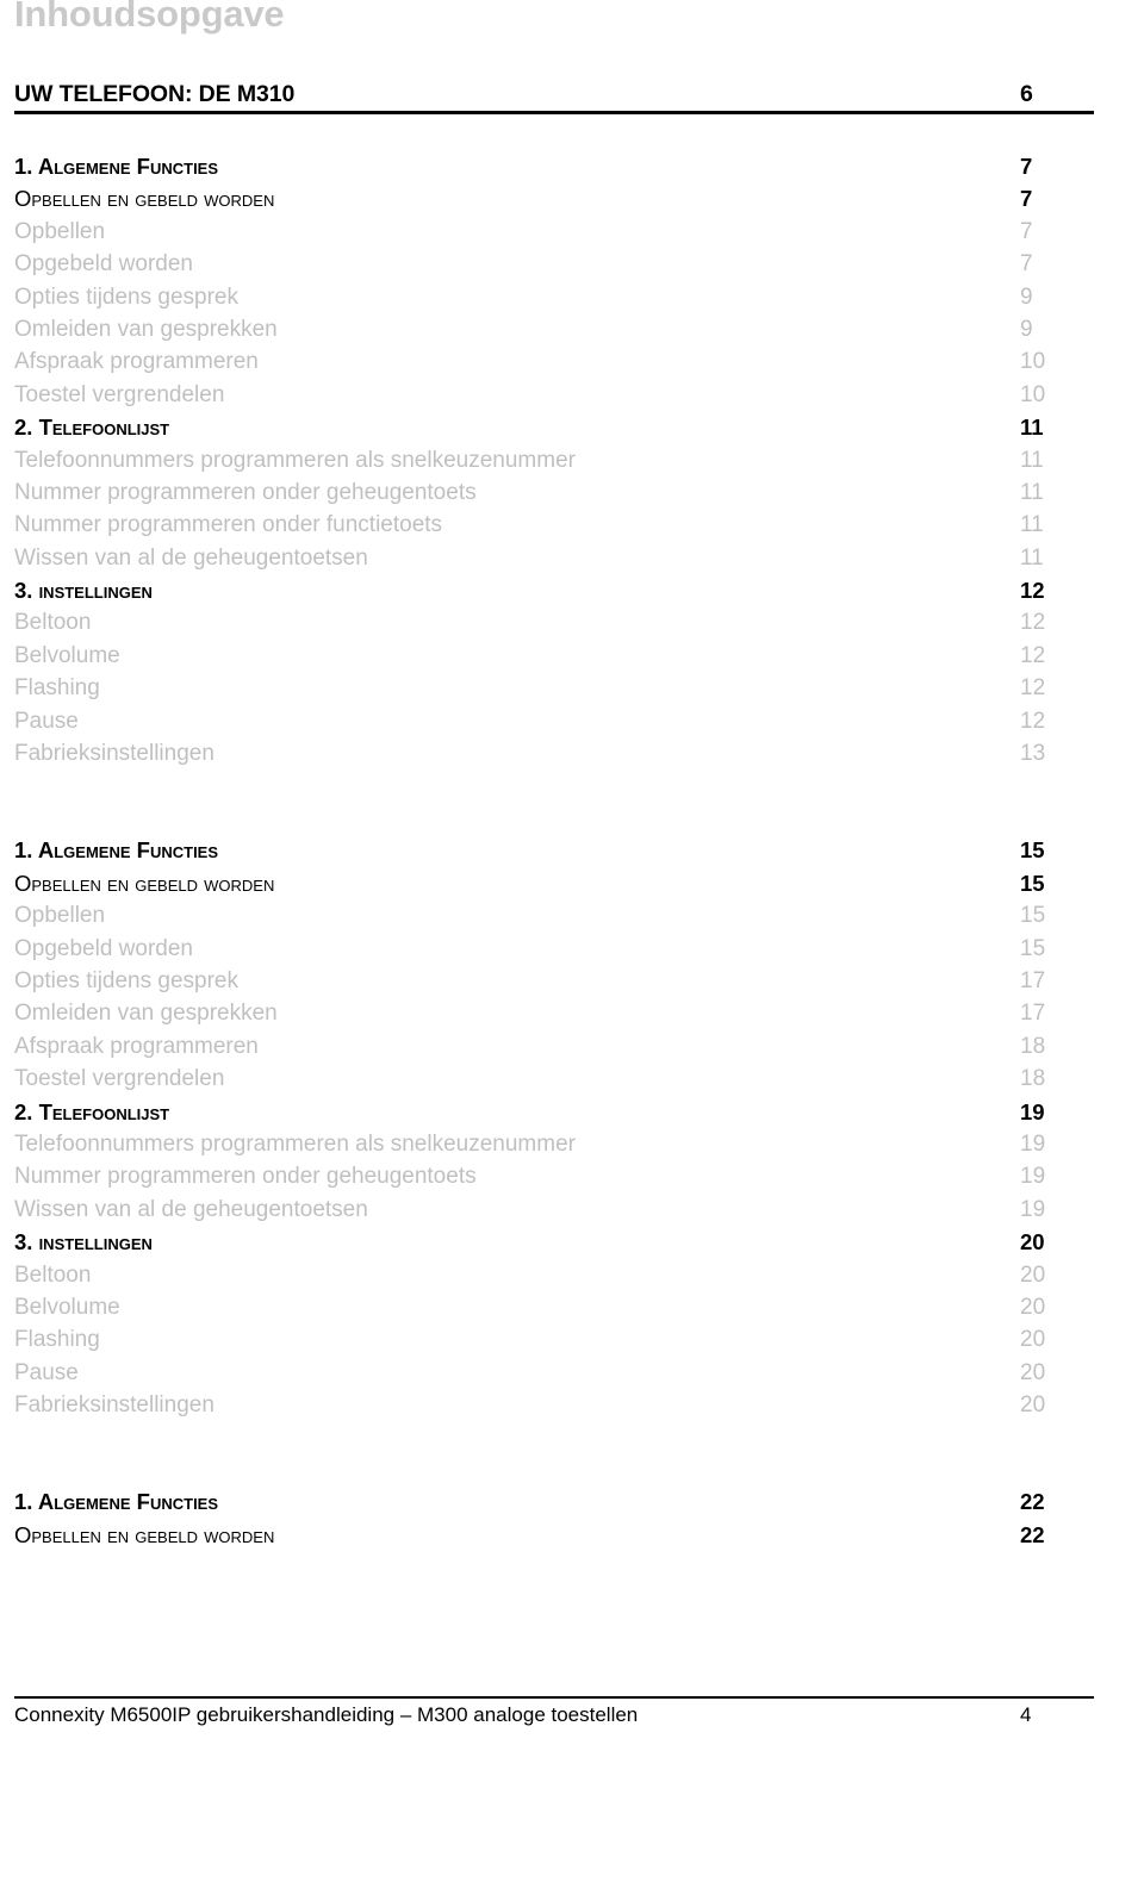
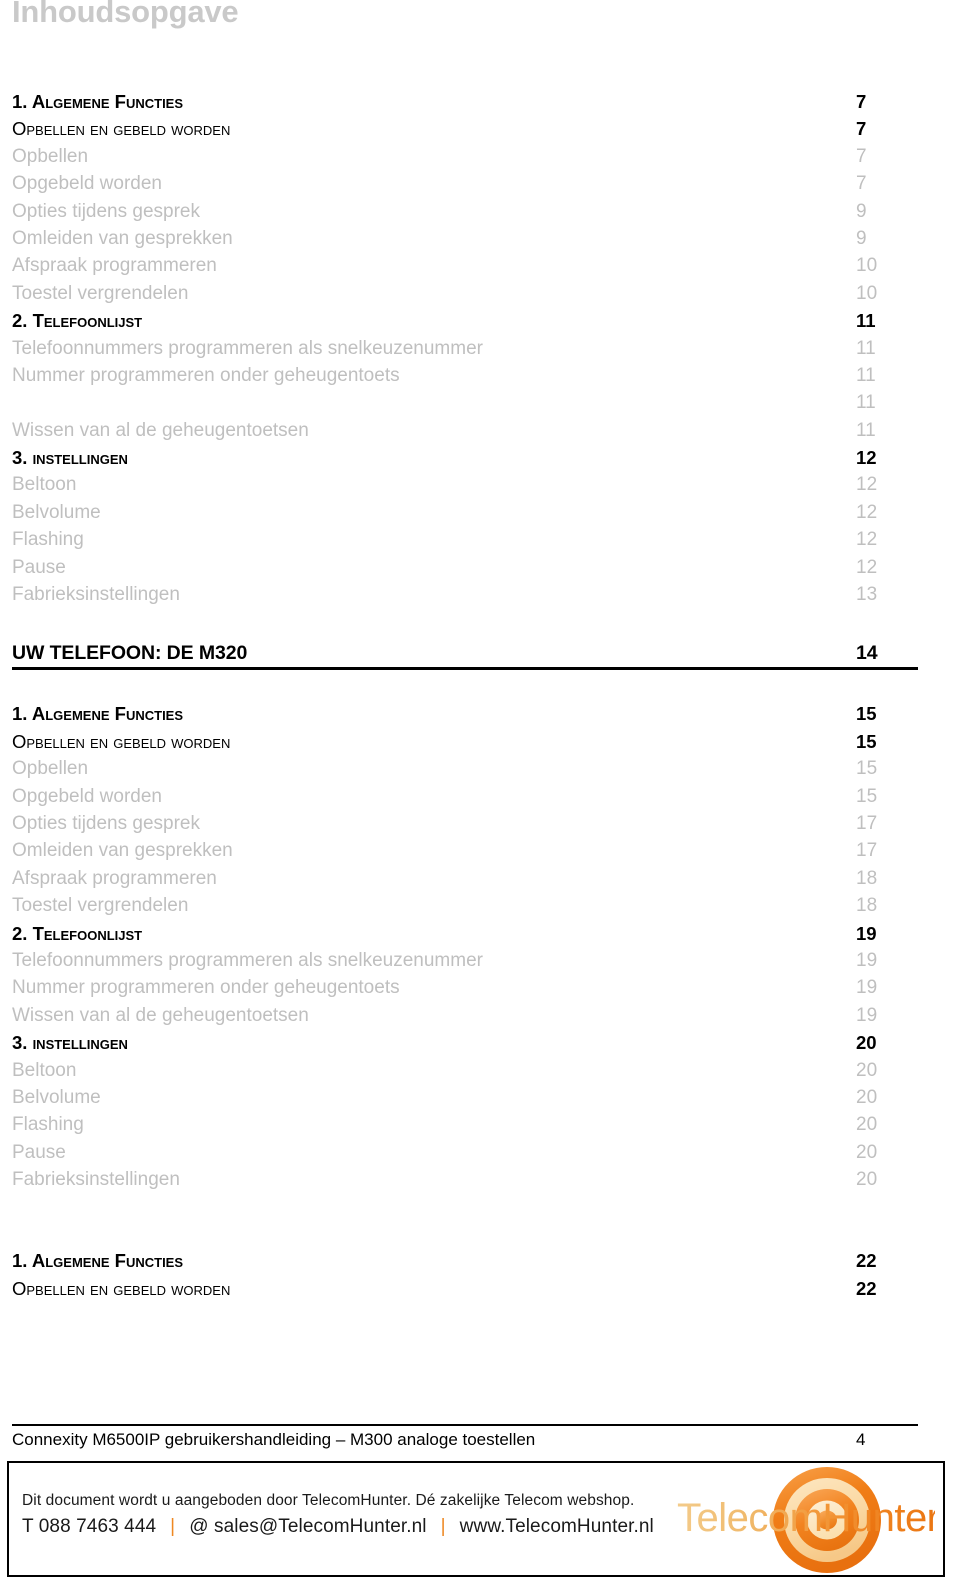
  Inhoudsopgave
- UW TELEFOON: DE M310
- 6
  1. Algemene Functies
  7
  Opbellen en gebeld worden
  7
  Opbellen
  7
  Opgebeld worden
  7
  Opties tijdens gesprek
  9
  Omleiden van gesprekken
  9
  Afspraak programmeren
  10
  Toestel vergrendelen
  10
  2. Telefoonlijst
  11
  Telefoonnummers programmeren als snelkeuzenummer
  11
  Nummer programmeren onder geheugentoets
  11
- Nummer programmeren onder functietoets
  11
  Wissen van al de geheugentoetsen
  11
  3. instellingen
  12
  Beltoon
  12
  Belvolume
  12
  Flashing
  12
  Pause
  12
  Fabrieksinstellingen
  13
+ UW TELEFOON: DE M320
+ 14
  1. Algemene Functies
  15
  Opbellen en gebeld worden
  15
  Opbellen
  15
  Opgebeld worden
  15
  Opties tijdens gesprek
  17
  Omleiden van gesprekken
  17
  Afspraak programmeren
  18
  Toestel vergrendelen
  18
  2. Telefoonlijst
  19
  Telefoonnummers programmeren als snelkeuzenummer
  19
  Nummer programmeren onder geheugentoets
  19
  Wissen van al de geheugentoetsen
  19
  3. instellingen
  20
  Beltoon
  20
  Belvolume
  20
  Flashing
  20
  Pause
  20
  Fabrieksinstellingen
  20
  1. Algemene Functies
  22
  Opbellen en gebeld worden
  22
  Connexity M6500IP gebruikershandleiding – M300 analoge toestellen
  4
+ Dit document wordt u aangeboden door TelecomHunter. Dé zakelijke Telecom webshop.
+ T 088 7463 444 | @ sales@TelecomHunter.nl | www.TelecomHunter.nl
+ TelecomHunter
